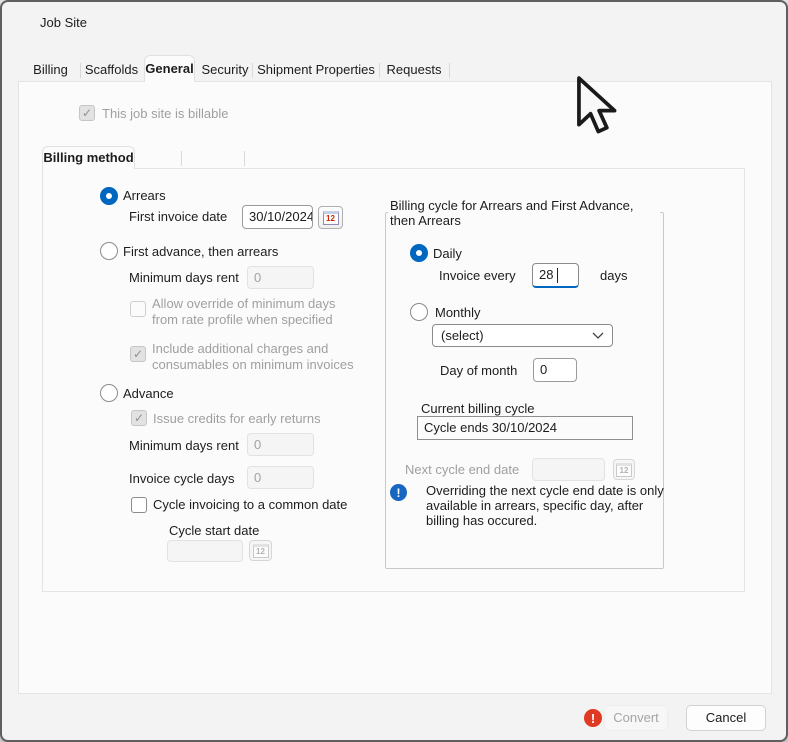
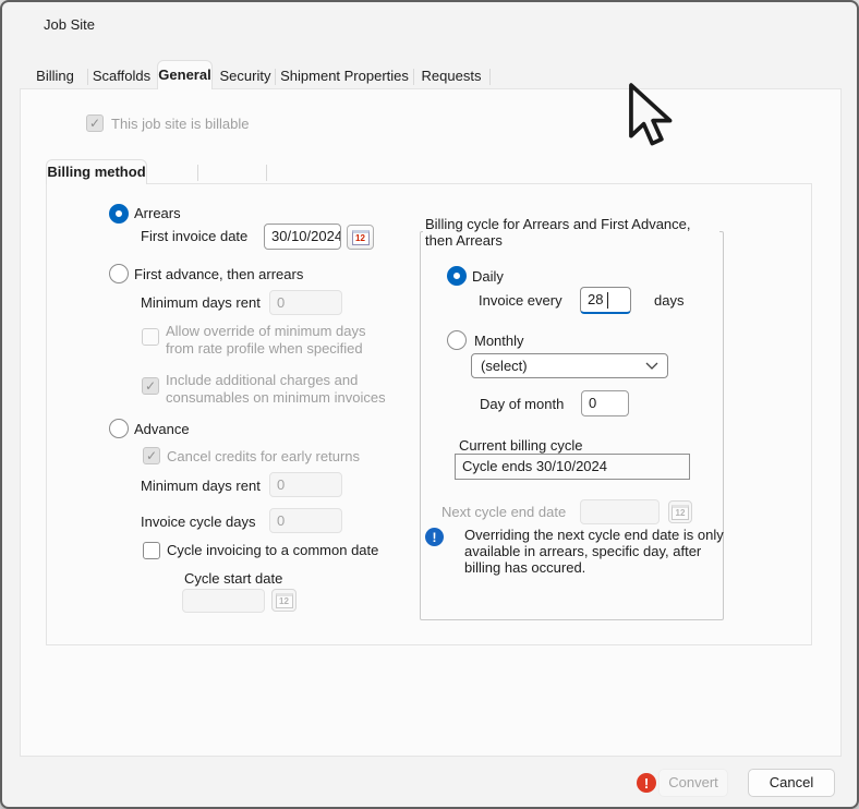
  Job Site
  Billing
  Scaffolds
  General
  Security
  Shipment Properties
  Requests
  ✓
  This job site is billable
  Billing method
  Arrears
  First invoice date
  30/10/2024
  12
  First advance, then arrears
  Minimum days rent
  0
  Allow override of minimum days from rate profile when specified
  ✓
  Include additional charges and consumables on minimum invoices
  Advance
  ✓
- Issue credits for early returns
+ Cancel credits for early returns
  Minimum days rent
  0
  Invoice cycle days
  0
  Cycle invoicing to a common date
  Cycle start date
  12
  Billing cycle for Arrears and First Advance, then Arrears
  Daily
  Invoice every
  28
  days
  Monthly
  (select)
  Day of month
  0
  Current billing cycle
  Cycle ends 30/10/2024
  Next cycle end date
  12
  !
  Overriding the next cycle end date is only available in arrears, specific day, after billing has occured.
  !
  Convert
  Cancel
